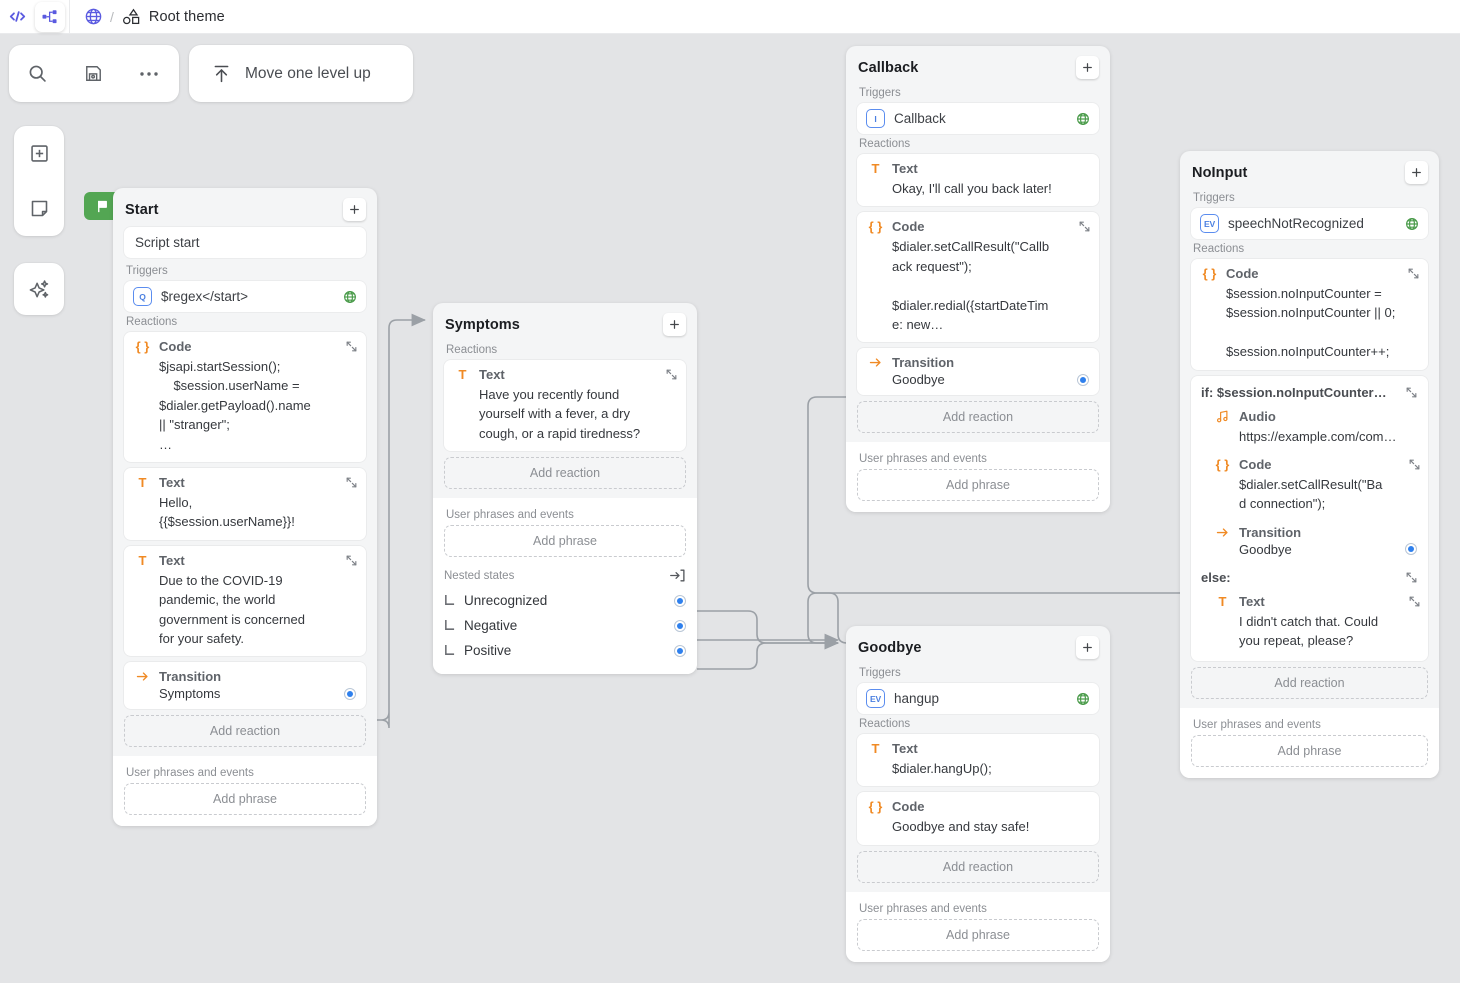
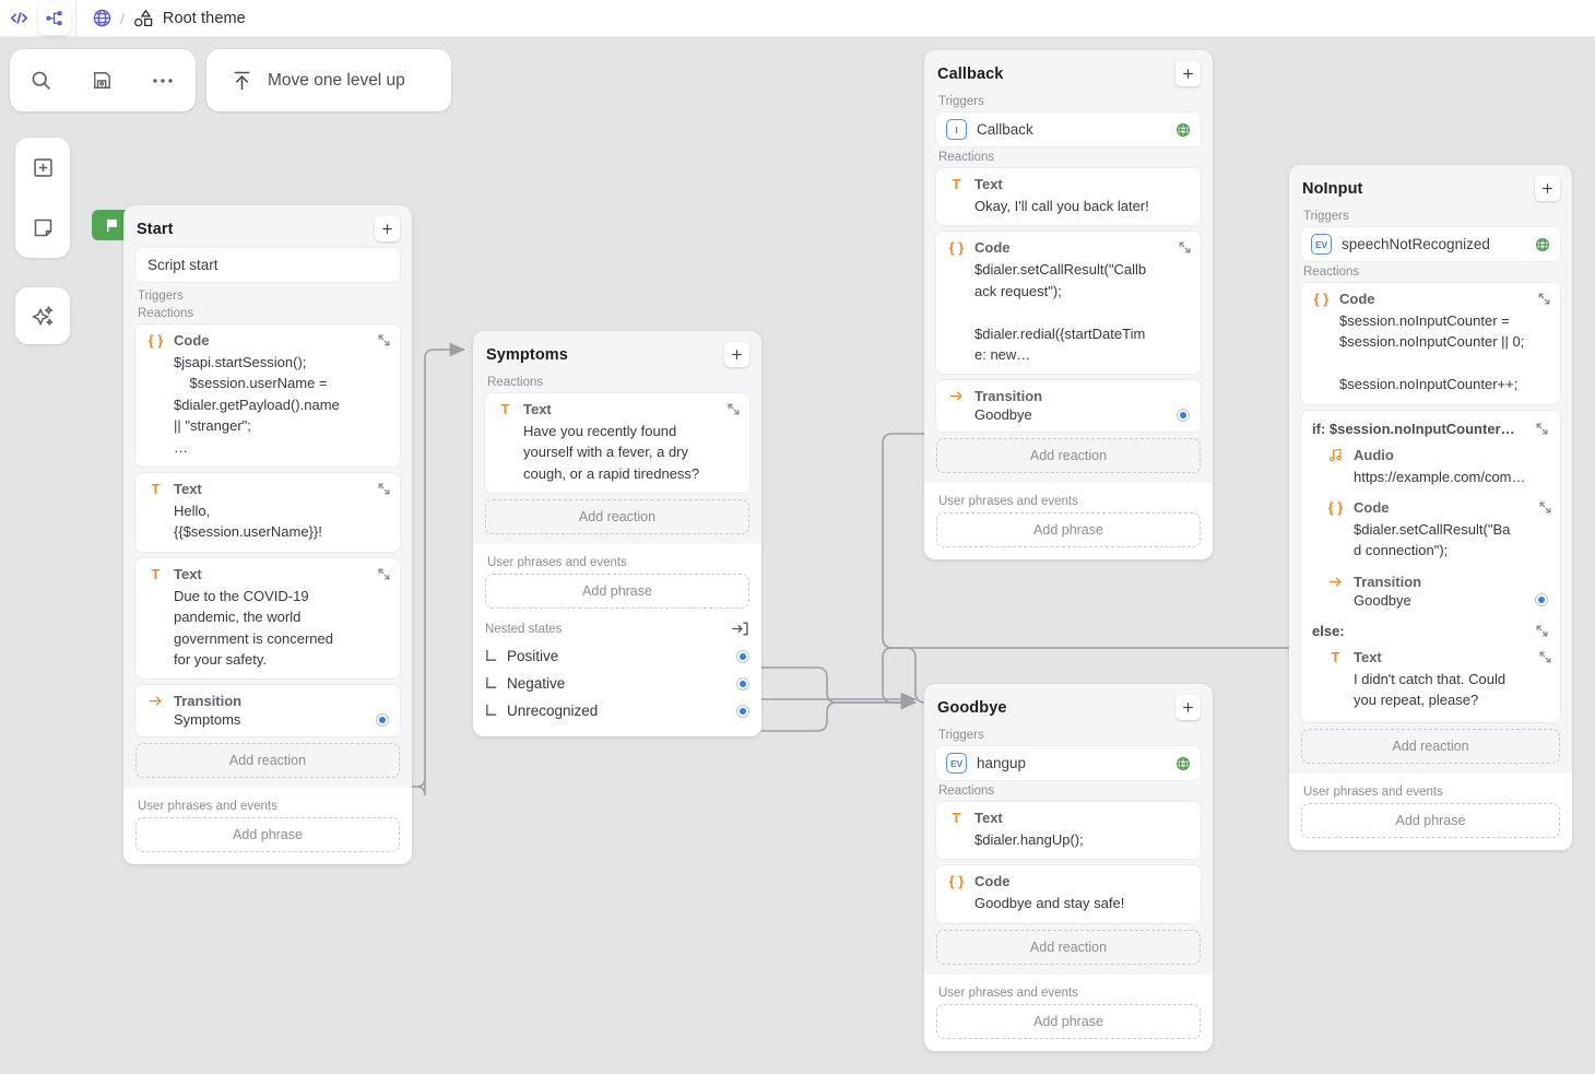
  /
  Root theme
  Move one level up
  Start
  Script start
  Triggers
- Q
- $regex</start>
  Reactions
  { }
  Code
  $jsapi.startSession();
  $session.userName =
  $dialer.getPayload().name
  || "stranger";
  …
  T
  Text
  Hello,
  {{$session.userName}}!
  T
  Text
  Due to the COVID-19
  pandemic, the world
  government is concerned
  for your safety.
  Transition
  Symptoms
  Add reaction
  User phrases and events
  Add phrase
  Symptoms
  Reactions
  T
  Text
  Have you recently found
  yourself with a fever, a dry
  cough, or a rapid tiredness?
  Add reaction
  User phrases and events
  Add phrase
  Nested states
- Unrecognized
+ Positive
  Negative
- Positive
+ Unrecognized
  Callback
  Triggers
  I
  Callback
  Reactions
  T
  Text
  Okay, I'll call you back later!
  { }
  Code
  $dialer.setCallResult("Callb
  ack request");
  $dialer.redial({startDateTim
  e: new…
  Transition
  Goodbye
  Add reaction
  User phrases and events
  Add phrase
  Goodbye
  Triggers
  EV
  hangup
  Reactions
  T
  Text
  $dialer.hangUp();
  { }
  Code
  Goodbye and stay safe!
  Add reaction
  User phrases and events
  Add phrase
  NoInput
  Triggers
  EV
  speechNotRecognized
  Reactions
  { }
  Code
  $session.noInputCounter =
  $session.noInputCounter || 0;
  $session.noInputCounter++;
  if: $session.noInputCounter…
  Audio
  https://example.com/com…
  { }
  Code
  $dialer.setCallResult("Ba
  d connection");
  Transition
  Goodbye
  else:
  T
  Text
  I didn't catch that. Could
  you repeat, please?
  Add reaction
  User phrases and events
  Add phrase
